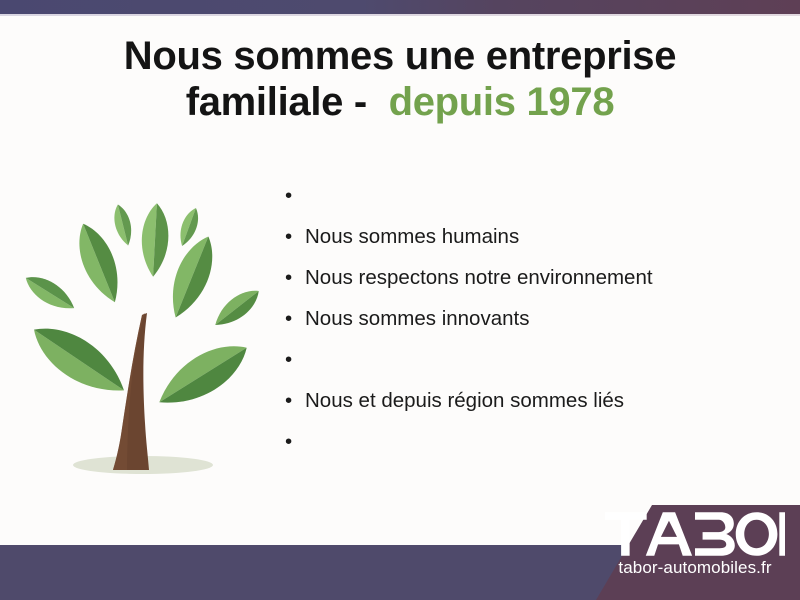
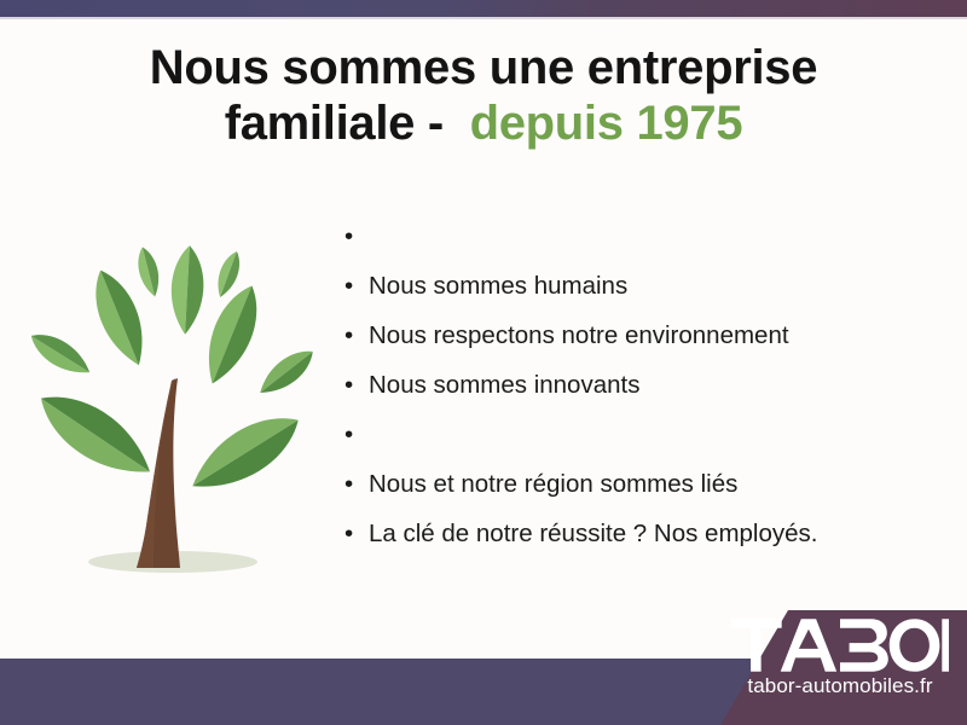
  Nous sommes une entreprise
- familiale - depuis 1978
+ familiale - depuis 1975
  •
  •
  Nous sommes humains
  •
  Nous respectons notre environnement
  •
  Nous sommes innovants
  •
  •
- Nous et depuis région sommes liés
+ Nous et notre région sommes liés
  •
+ La clé de notre réussite ? Nos employés.
  tabor-automobiles.fr
